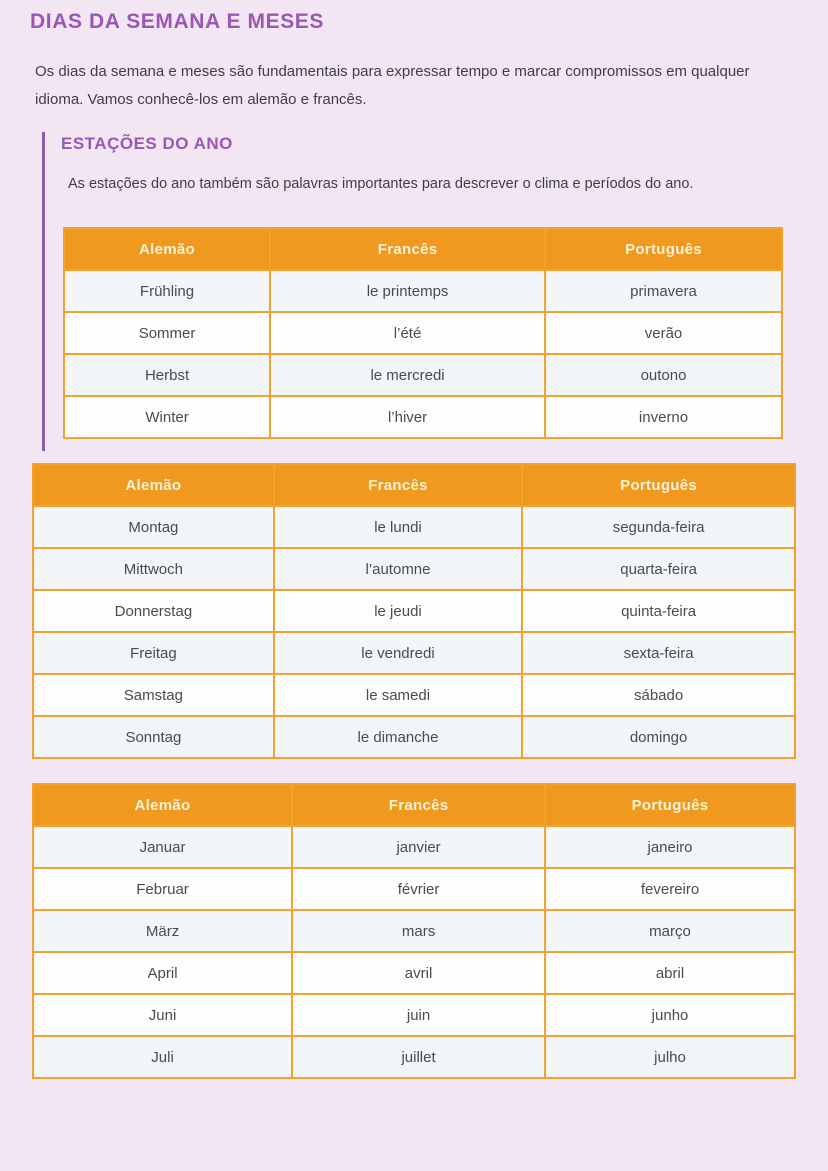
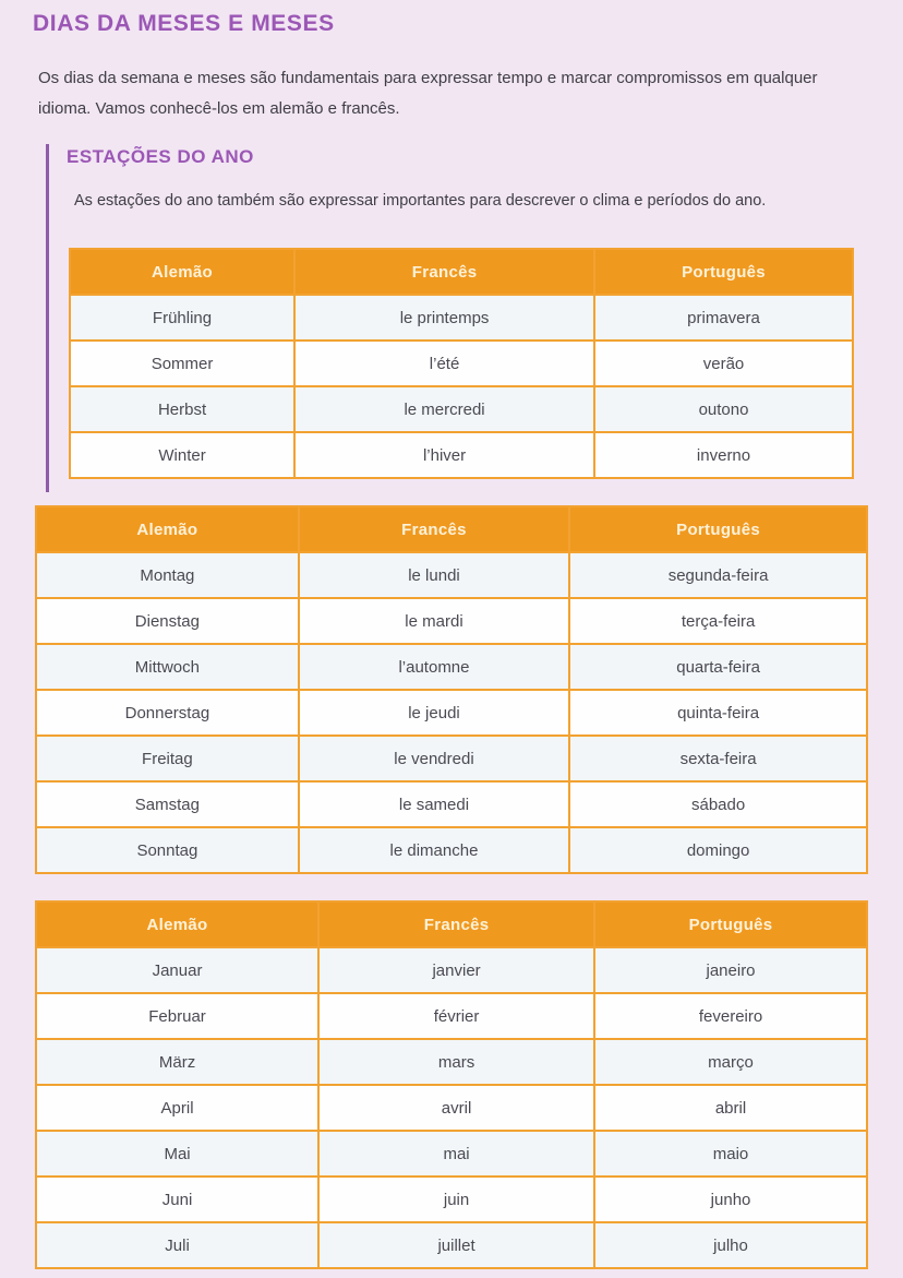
- DIAS DA SEMANA E MESES
+ DIAS DA MESES E MESES
  Os dias da semana e meses são fundamentais para expressar tempo e marcar compromissos em qualquer idioma. Vamos conhecê-los em alemão e francês.
  ESTAÇÕES DO ANO
- As estações do ano também são palavras importantes para descrever o clima e períodos do ano.
+ As estações do ano também são expressar importantes para descrever o clima e períodos do ano.
  Alemão	Francês	Português
  Frühling	le printemps	primavera
  Sommer	l’été	verão
  Herbst	le mercredi	outono
  Winter	l’hiver	inverno
  Alemão	Francês	Português
  Montag	le lundi	segunda-feira
+ Dienstag	le mardi	terça-feira
  Mittwoch	l’automne	quarta-feira
  Donnerstag	le jeudi	quinta-feira
  Freitag	le vendredi	sexta-feira
  Samstag	le samedi	sábado
  Sonntag	le dimanche	domingo
  Alemão	Francês	Português
  Januar	janvier	janeiro
  Februar	février	fevereiro
  März	mars	março
  April	avril	abril
+ Mai	mai	maio
  Juni	juin	junho
  Juli	juillet	julho
